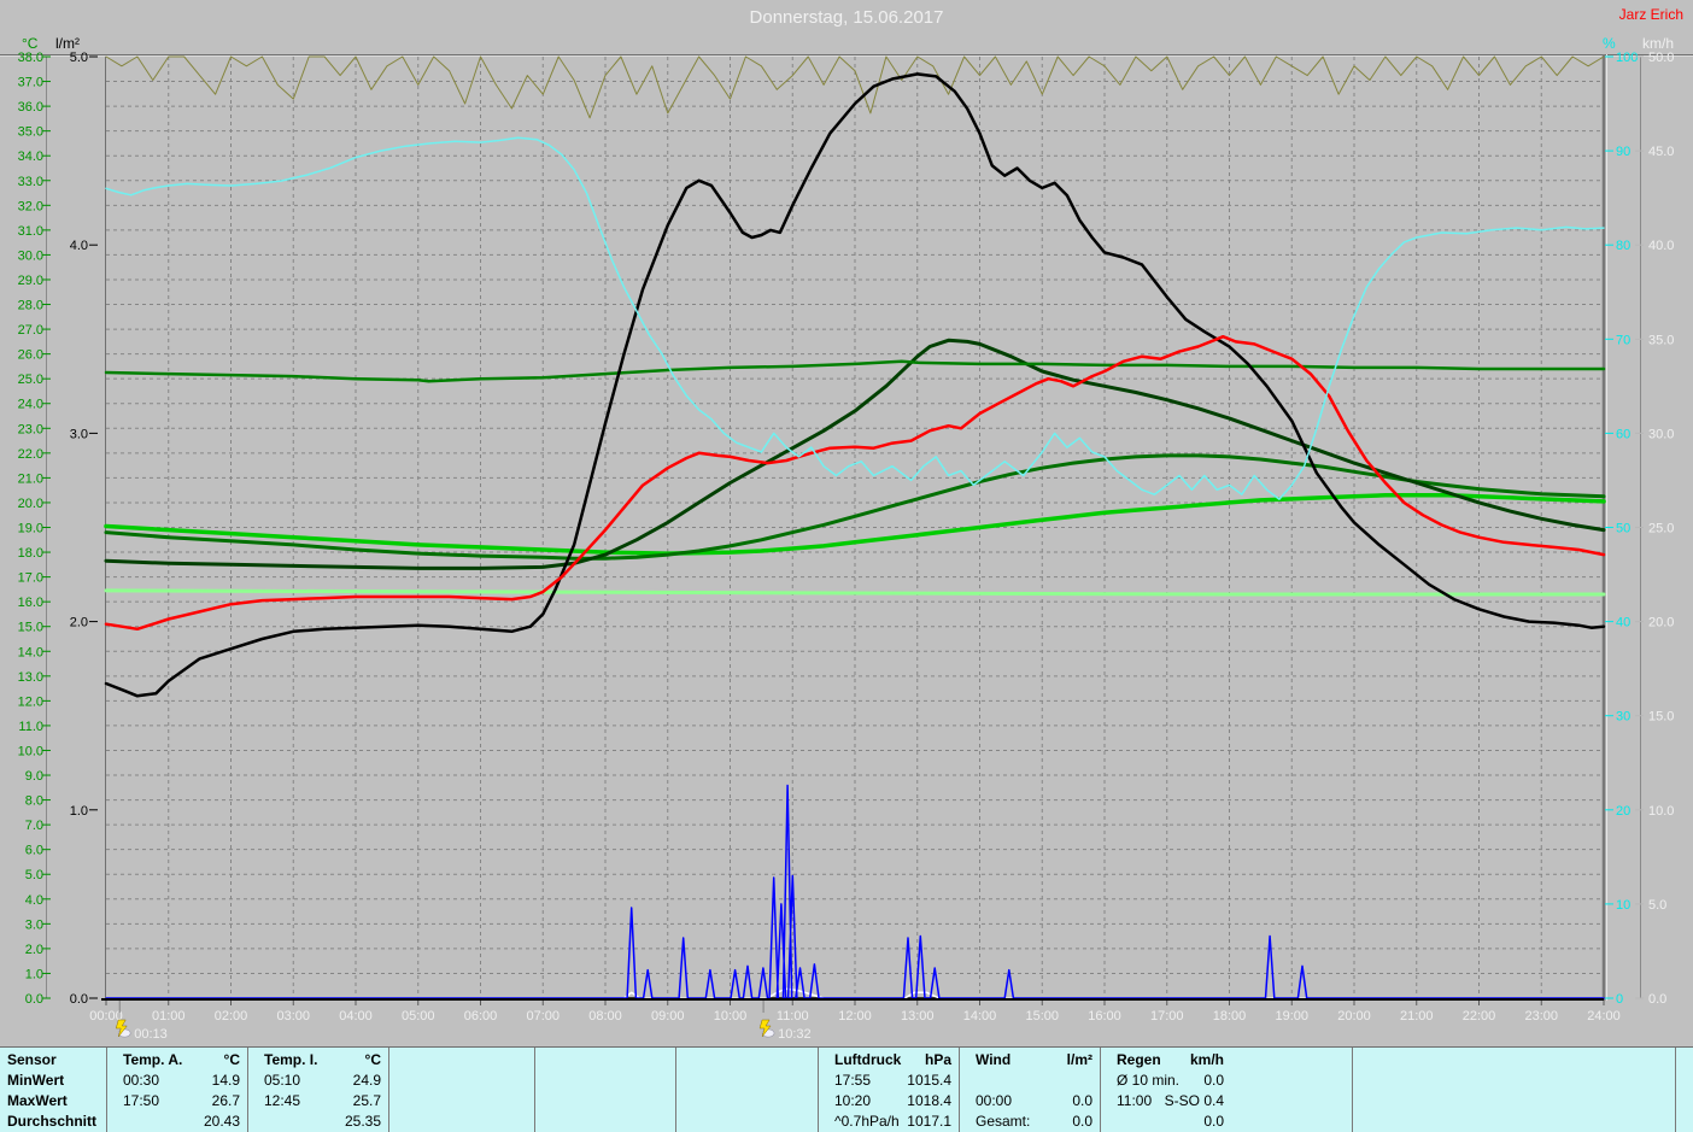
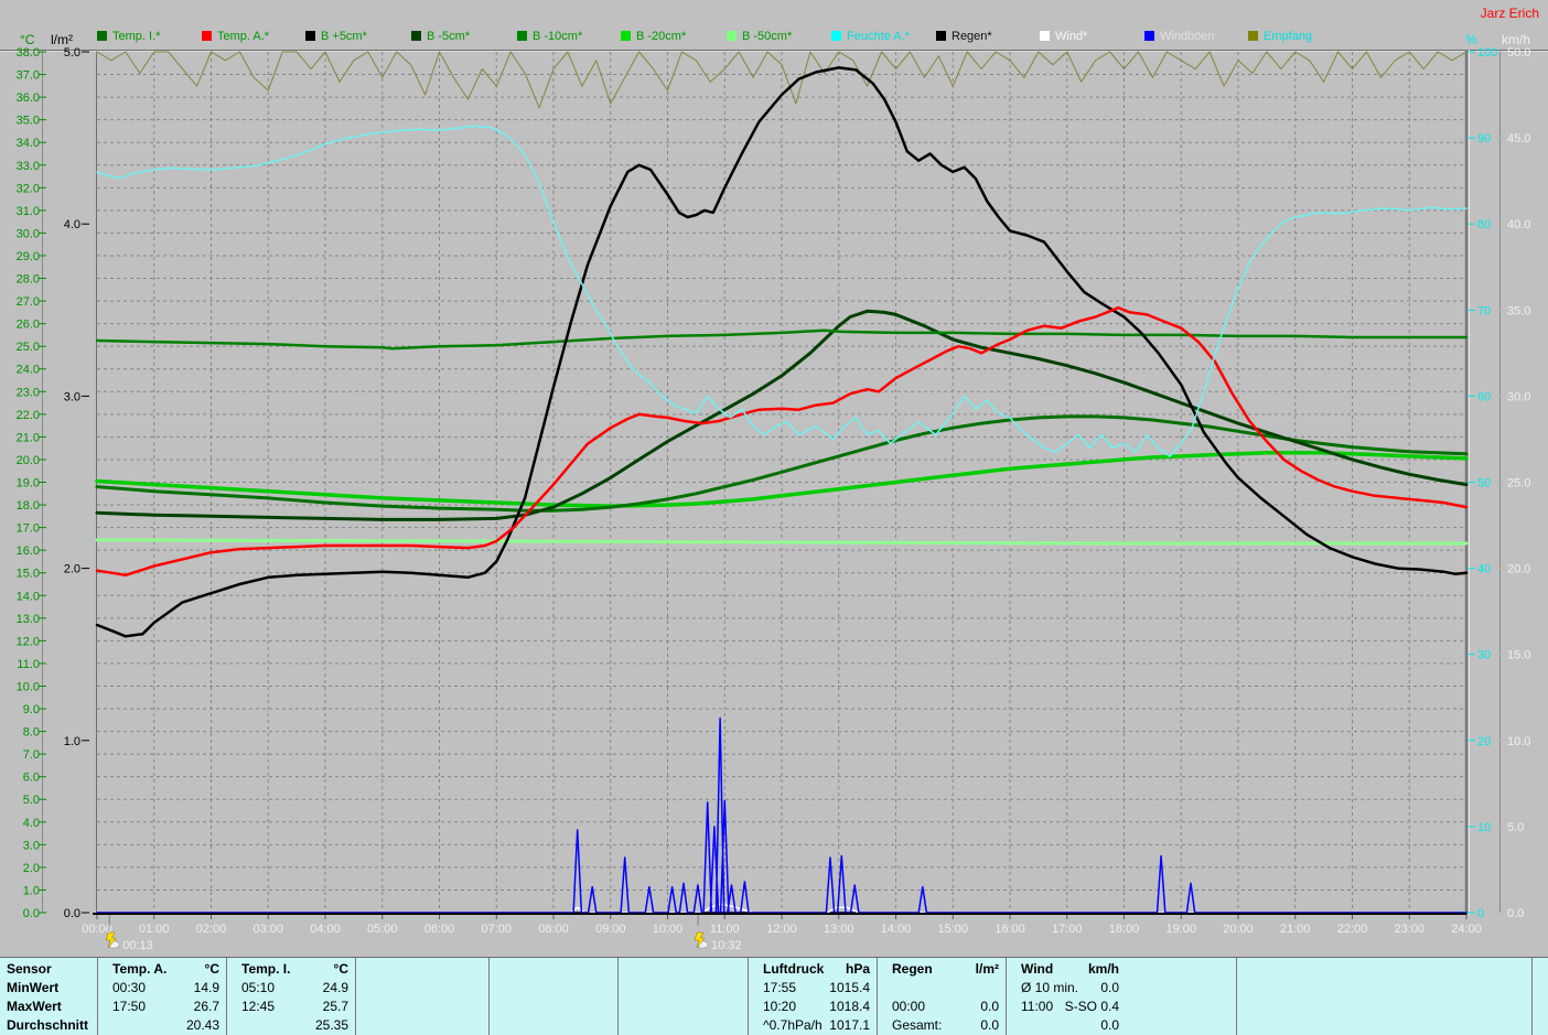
- Donnerstag, 15.06.2017
  Jarz Erich
  0.0
  1.0
  2.0
  3.0
  4.0
  5.0
  6.0
  7.0
  8.0
  9.0
  10.0
  11.0
  12.0
  13.0
  14.0
  15.0
  16.0
  17.0
  18.0
  19.0
  20.0
  21.0
  22.0
  23.0
  24.0
  25.0
  26.0
  27.0
  28.0
  29.0
  30.0
  31.0
  32.0
  33.0
  34.0
  35.0
  36.0
  37.0
  38.0
  °C
  0.0
  1.0
  2.0
  3.0
  4.0
  5.0
  l/m²
  0
  10
  20
  30
  40
  50
  60
  70
  80
  90
  100
  %
  0.0
  5.0
  10.0
  15.0
  20.0
  25.0
  30.0
  35.0
  40.0
  45.0
  50.0
  km/h
  00:00
  01:00
  02:00
  03:00
  04:00
  05:00
  06:00
  07:00
  08:00
  09:00
  10:00
  11:00
  12:00
  13:00
  14:00
  15:00
  16:00
  17:00
  18:00
  19:00
  20:00
  21:00
  22:00
  23:00
  24:00
  00:13
  10:32
+ Temp. I.*
+ Temp. A.*
+ B +5cm*
+ B -5cm*
+ B -10cm*
+ B -20cm*
+ B -50cm*
+ Feuchte A.*
+ Regen*
+ Wind*
+ Windböen
+ Empfang
  Sensor
  MinWert
  MaxWert
  Durchschnitt
  Temp. A.
  °C
  00:30
  14.9
  17:50
  26.7
  20.43
  Temp. I.
  °C
  05:10
  24.9
  12:45
  25.7
  25.35
  Luftdruck
  hPa
  17:55
  1015.4
  10:20
  1018.4
  ^0.7hPa/h
  1017.1
- Wind
+ Regen
  l/m²
  00:00
  0.0
  Gesamt:
  0.0
- Regen
+ Wind
  km/h
  Ø 10 min.
  0.0
  11:00
  S-SO 0.4
  0.0
